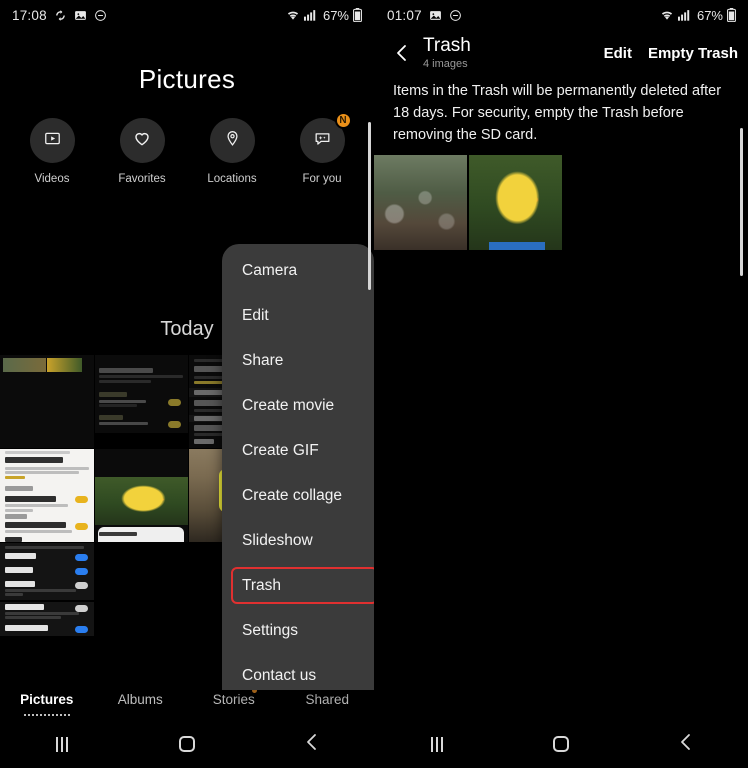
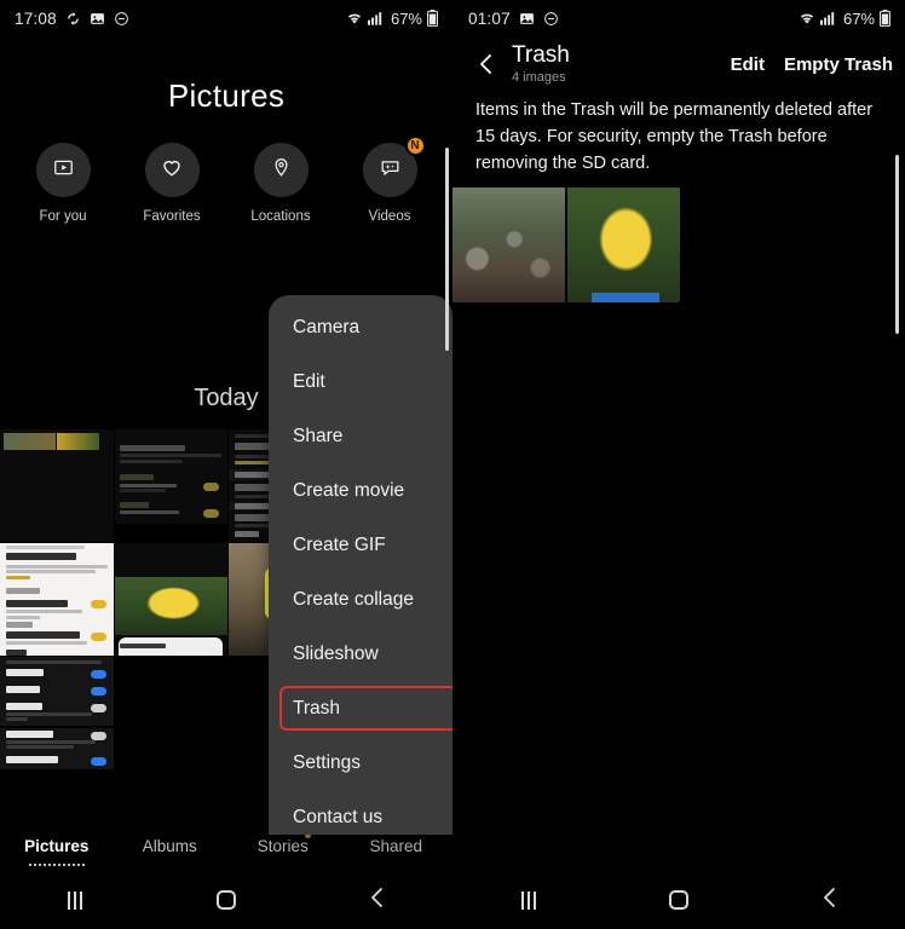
  17:08
  67%
  Pictures
- Videos
+ For you
  Favorites
  Locations
  N
- For you
+ Videos
  Today
  Camera
  Edit
  Share
  Create movie
  Create GIF
  Create collage
  Slideshow
  Trash
  Settings
  Contact us
  Pictures
  Albums
  Stories
  Shared
  01:07
  67%
  Trash
  4 images
  Edit
  Empty Trash
- Items in the Trash will be permanently deleted after 18 days. For security, empty the Trash before removing the SD card.
+ Items in the Trash will be permanently deleted after 15 days. For security, empty the Trash before removing the SD card.
